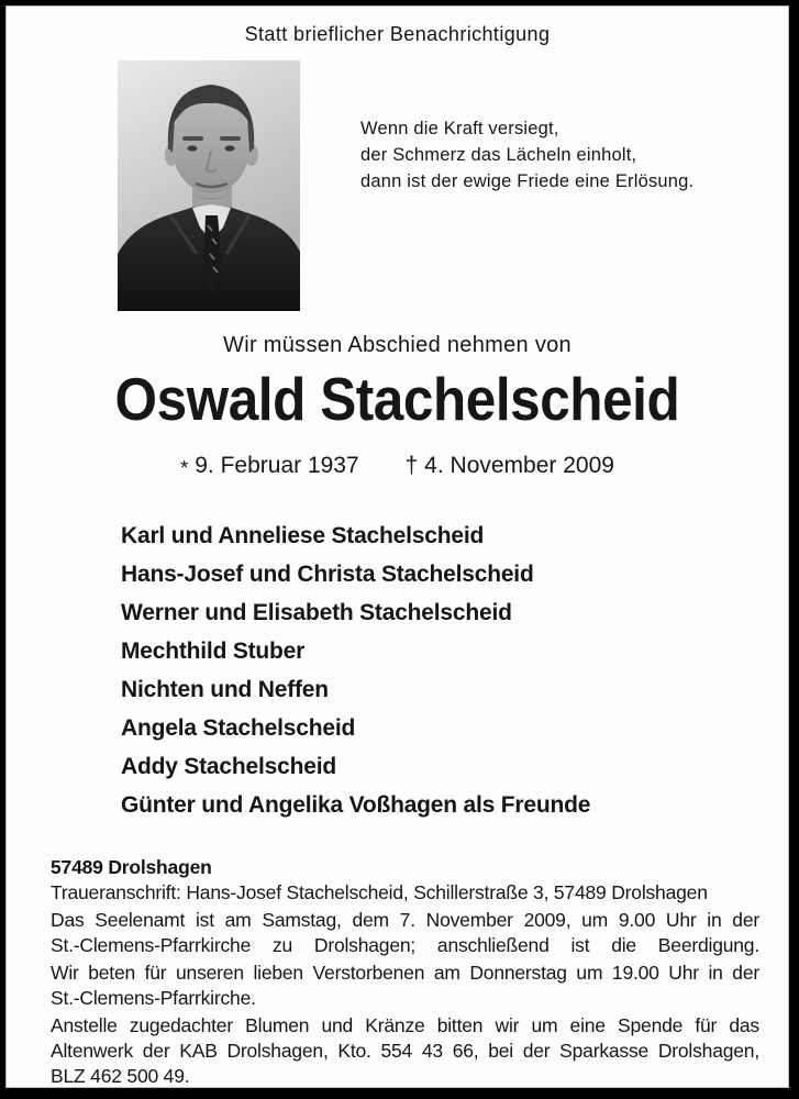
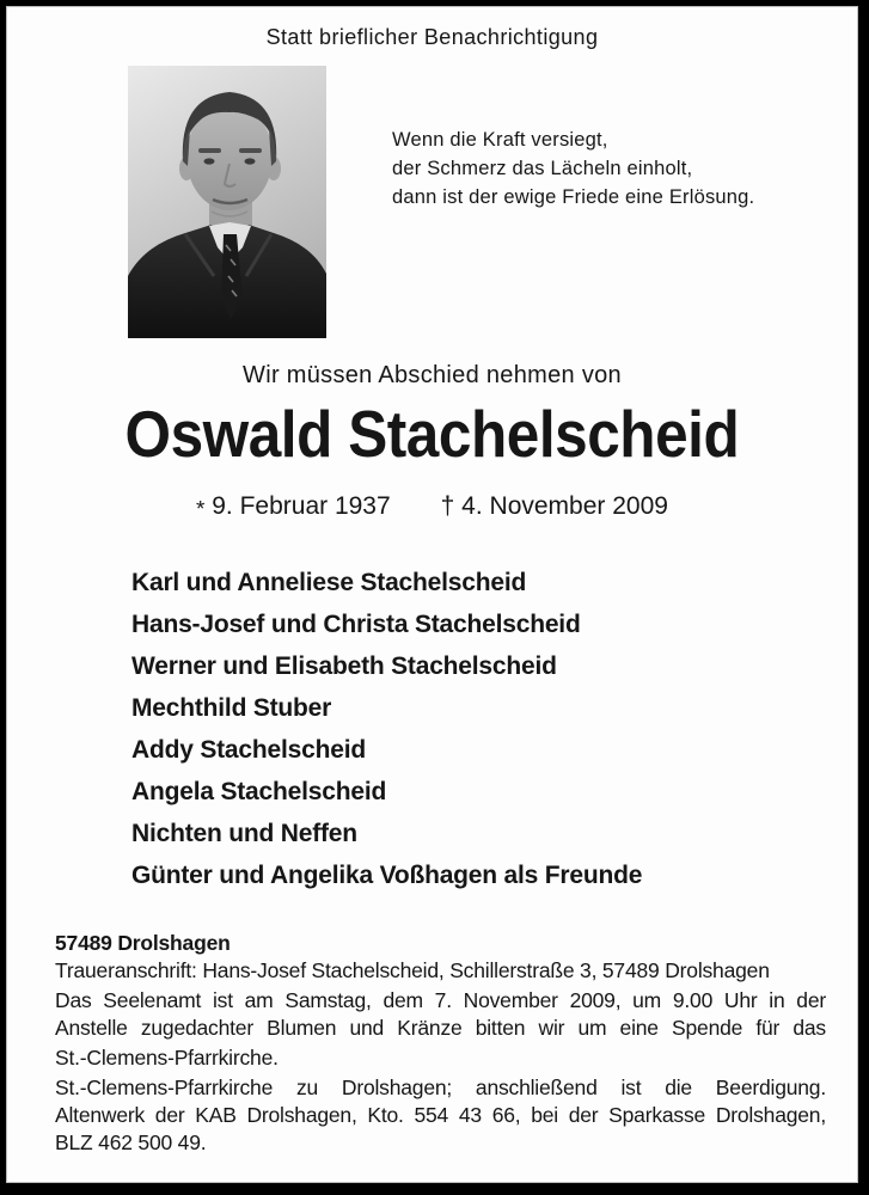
  Statt brieflicher Benachrichtigung
  Wenn die Kraft versiegt,
  der Schmerz das Lächeln einholt,
  dann ist der ewige Friede eine Erlösung.
  Wir müssen Abschied nehmen von
  Oswald Stachelscheid
  * 9. Februar 1937 † 4. November 2009
  Karl und Anneliese Stachelscheid
  Hans-Josef und Christa Stachelscheid
  Werner und Elisabeth Stachelscheid
  Mechthild Stuber
- Nichten und Neffen
+ Addy Stachelscheid
  Angela Stachelscheid
- Addy Stachelscheid
+ Nichten und Neffen
  Günter und Angelika Voßhagen als Freunde
  57489 Drolshagen
  Traueranschrift: Hans-Josef Stachelscheid, Schillerstraße 3, 57489 Drolshagen
  Das Seelenamt ist am Samstag, dem 7. November 2009, um 9.00 Uhr in der
- St.-Clemens-Pfarrkirche zu Drolshagen; anschließend ist die Beerdigung.
+ Anstelle zugedachter Blumen und Kränze bitten wir um eine Spende für das
- Wir beten für unseren lieben Verstorbenen am Donnerstag um 19.00 Uhr in der
  St.-Clemens-Pfarrkirche.
- Anstelle zugedachter Blumen und Kränze bitten wir um eine Spende für das
+ St.-Clemens-Pfarrkirche zu Drolshagen; anschließend ist die Beerdigung.
  Altenwerk der KAB Drolshagen, Kto. 554 43 66, bei der Sparkasse Drolshagen,
  BLZ 462 500 49.
